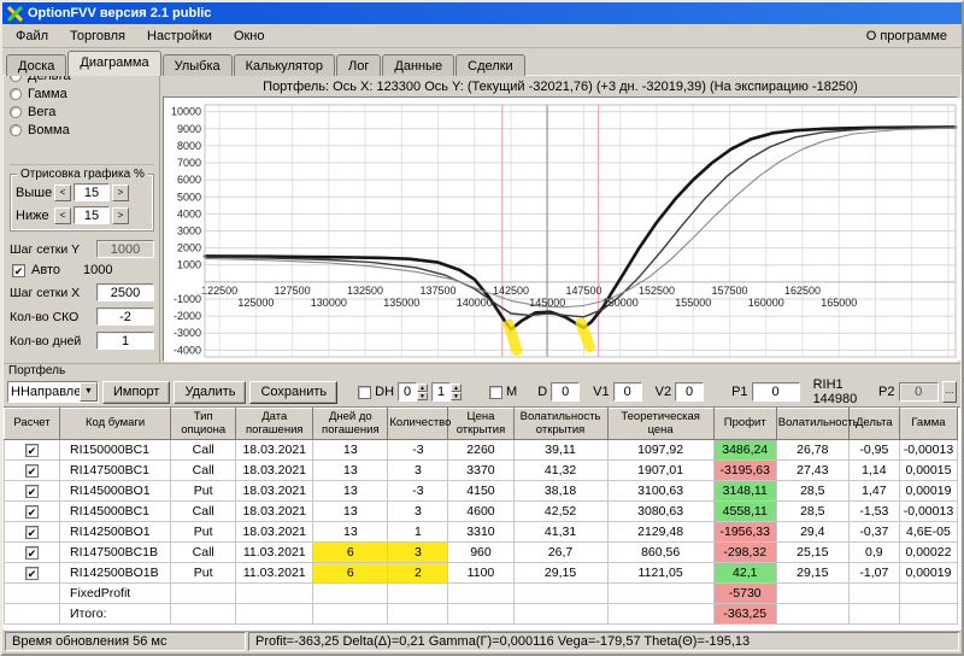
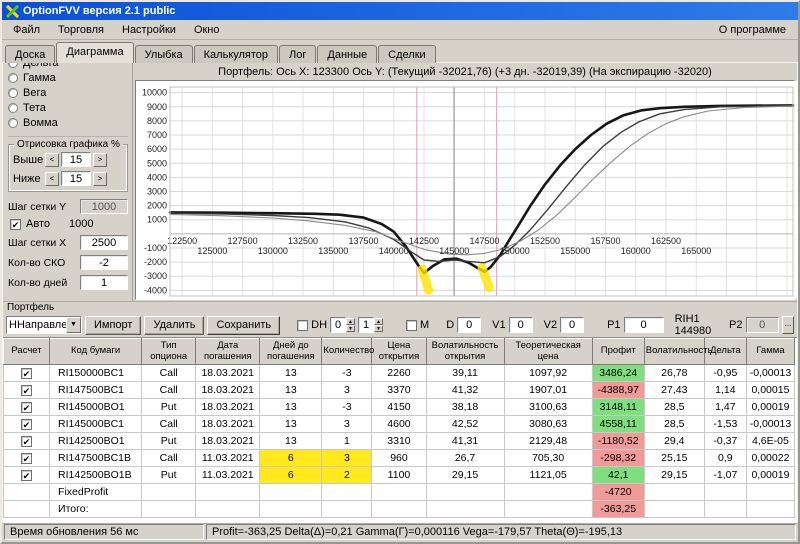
  OptionFVV версия 2.1 public
  Файл
  Торговля
  Настройки
  Окно
  О программе
  Доска
  Диаграмма
  Улыбка
  Калькулятор
  Лог
  Данные
  Сделки
  Гамма
  Вега
+ Тета
  Вомма
  Отрисовка графика %
  Выше
  <
  15
  >
  Ниже
  <
  15
  >
  Шаг сетки Y
  1000
  ✔
  Авто
  1000
  Шаг сетки X
  2500
  Кол-во СКО
  -2
  Кол-во дней
  1
- Портфель: Ось X: 123300 Ось Y: (Текущий -32021,76) (+3 дн. -32019,39) (На экспирацию -18250)
+ Портфель: Ось X: 123300 Ось Y: (Текущий -32021,76) (+3 дн. -32019,39) (На экспирацию -32020)
  10000
  9000
  8000
  7000
  6000
  5000
  4000
  3000
  2000
  1000
  -1000
  -2000
  -3000
  -4000
  22500
  127500
  132500
  137500
  142500
  147500
  152500
  157500
  162500
  125000
  130000
  135000
  140000
  145000
  150000
  155000
  160000
  165000
  Портфель
  ННаправле
  Импорт
  Удалить
  Сохранить
  DH
  0
  1
  M
  D
  0
  V1
  0
  V2
  0
  P1
  0
  RIH1 144980
  P2
  0
  ...
  Расчет	Код бумаги	Тип опциона	Дата погашения	Дней до погашения	Количество	Цена открытия	Волатильность открытия	Теоретическая цена	Профит	Волатильност	Дельта	Гамма
  ✔	RI150000BC1	Call	18.03.2021	13	-3	2260	39,11	1097,92	3486,24	26,78	-0,95	-0,00013
- ✔	RI147500BC1	Call	18.03.2021	13	3	3370	41,32	1907,01	-3195,63	27,43	1,14	0,00015
+ ✔	RI147500BC1	Call	18.03.2021	13	3	3370	41,32	1907,01	-4388,97	27,43	1,14	0,00015
  ✔	RI145000BO1	Put	18.03.2021	13	-3	4150	38,18	3100,63	3148,11	28,5	1,47	0,00019
  ✔	RI145000BC1	Call	18.03.2021	13	3	4600	42,52	3080,63	4558,11	28,5	-1,53	-0,00013
- ✔	RI142500BO1	Put	18.03.2021	13	1	3310	41,31	2129,48	-1956,33	29,4	-0,37	4,6E-05
+ ✔	RI142500BO1	Put	18.03.2021	13	1	3310	41,31	2129,48	-1180,52	29,4	-0,37	4,6E-05
- ✔	RI147500BC1B	Call	11.03.2021	6	3	960	26,7	860,56	-298,32	25,15	0,9	0,00022
+ ✔	RI147500BC1B	Call	11.03.2021	6	3	960	26,7	705,30	-298,32	25,15	0,9	0,00022
  ✔	RI142500BO1B	Put	11.03.2021	6	2	1100	29,15	1121,05	42,1	29,15	-1,07	0,00019
- 	FixedProfit								-5730
+ 	FixedProfit								-4720
  	Итого:								-363,25
  Время обновления 56 мс
  Profit=-363,25 Delta(Δ)=0,21 Gamma(Γ)=0,000116 Vega=-179,57 Theta(Θ)=-195,13
